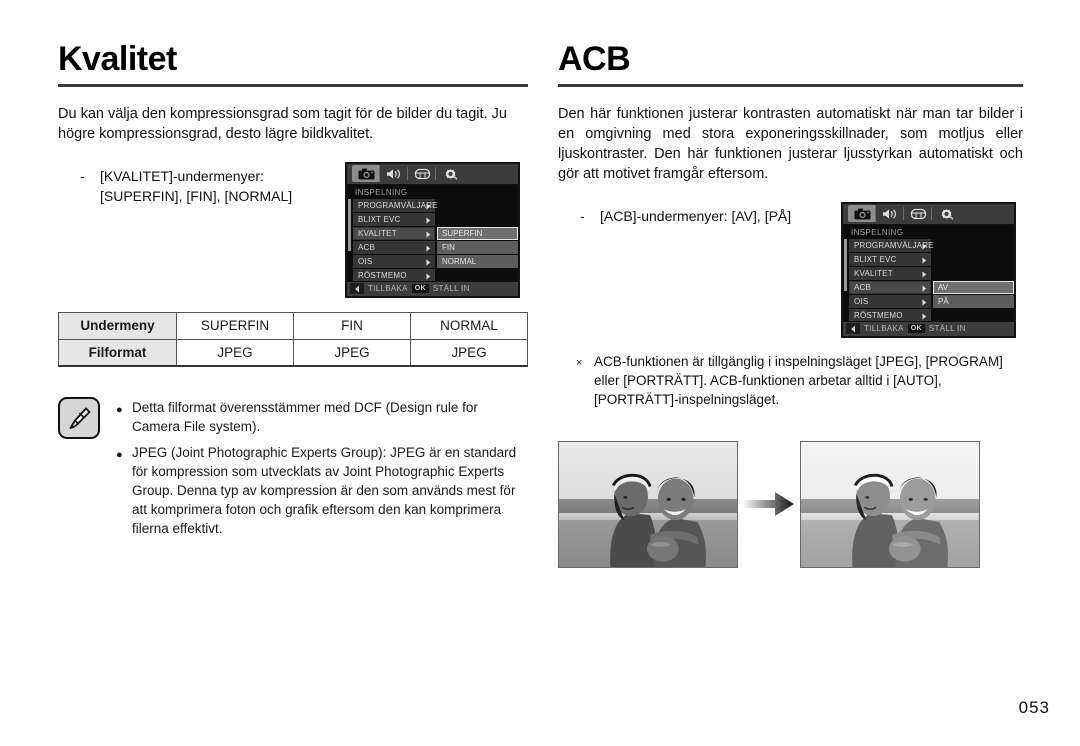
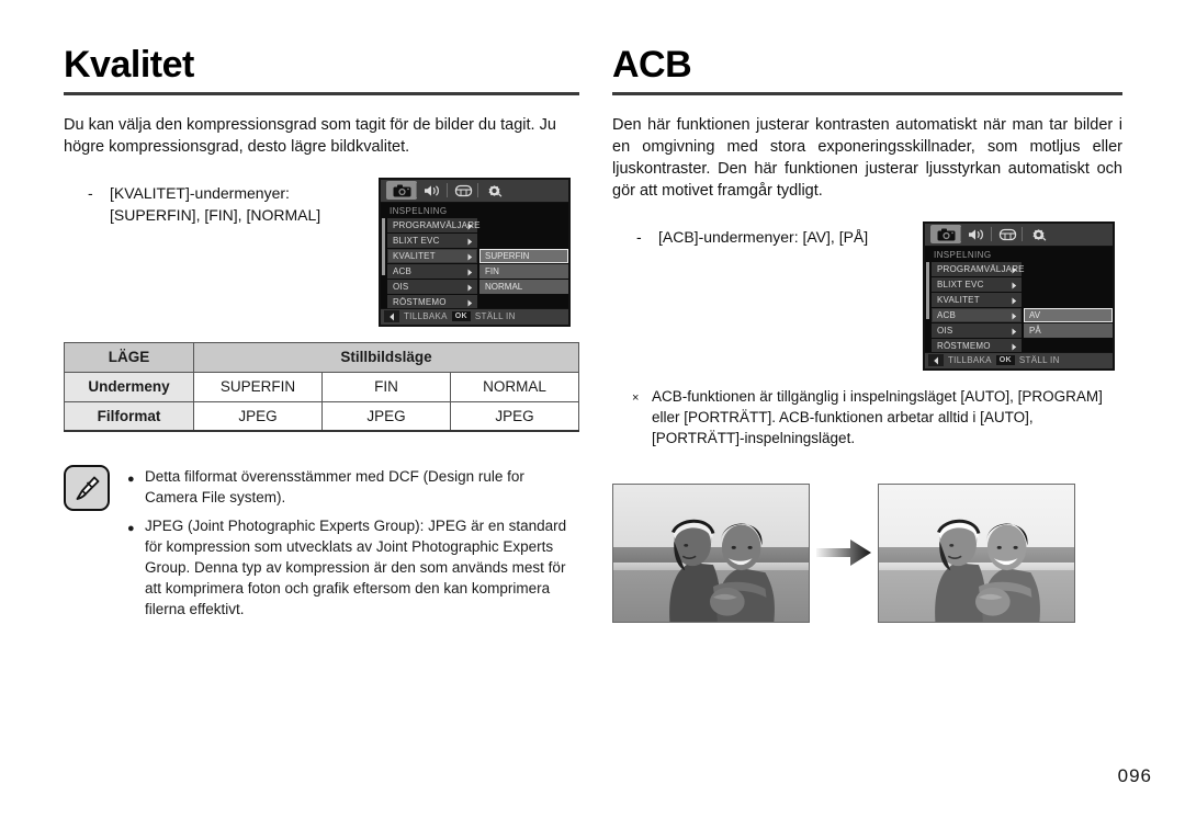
  Kvalitet
  Du kan välja den kompressionsgrad som tagit för de bilder du tagit. Ju högre kompressionsgrad, desto lägre bildkvalitet.
  -
  [KVALITET]-undermenyer:
  [SUPERFIN], [FIN], [NORMAL]
  INSPELNING
  PROGRAMVÄLJARE
  BLIXT EVC
  KVALITET
  ACB
  OIS
  RÖSTMEMO
  SUPERFIN
  FIN
  NORMAL
  TILLBAKA
  STÄLL IN
+ LÄGE	Stillbildsläge
  Undermeny	SUPERFIN	FIN	NORMAL
  Filformat	JPEG	JPEG	JPEG
  ●
  Detta filformat överensstämmer med DCF (Design rule for Camera File system).
  ●
  JPEG (Joint Photographic Experts Group): JPEG är en standard för kompression som utvecklats av Joint Photographic Experts Group. Denna typ av kompression är den som används mest för att komprimera foton och grafik eftersom den kan komprimera filerna effektivt.
  ACB
- Den här funktionen justerar kontrasten automatiskt när man tar bilder i en omgivning med stora exponeringsskillnader, som motljus eller ljuskontraster. Den här funktionen justerar ljusstyrkan automatiskt och gör att motivet framgår eftersom.
+ Den här funktionen justerar kontrasten automatiskt när man tar bilder i en omgivning med stora exponeringsskillnader, som motljus eller ljuskontraster. Den här funktionen justerar ljusstyrkan automatiskt och gör att motivet framgår tydligt.
  -
  [ACB]-undermenyer: [AV], [PÅ]
  INSPELNING
  PROGRAMVÄLJARE
  BLIXT EVC
  KVALITET
  ACB
  OIS
  RÖSTMEMO
  AV
  PÅ
  TILLBAKA
  STÄLL IN
  ×
- ACB-funktionen är tillgänglig i inspelningsläget [JPEG], [PROGRAM] eller [PORTRÄTT]. ACB-funktionen arbetar alltid i [AUTO], [PORTRÄTT]-inspelningsläget.
+ ACB-funktionen är tillgänglig i inspelningsläget [AUTO], [PROGRAM] eller [PORTRÄTT]. ACB-funktionen arbetar alltid i [AUTO], [PORTRÄTT]-inspelningsläget.
- 053
+ 096
